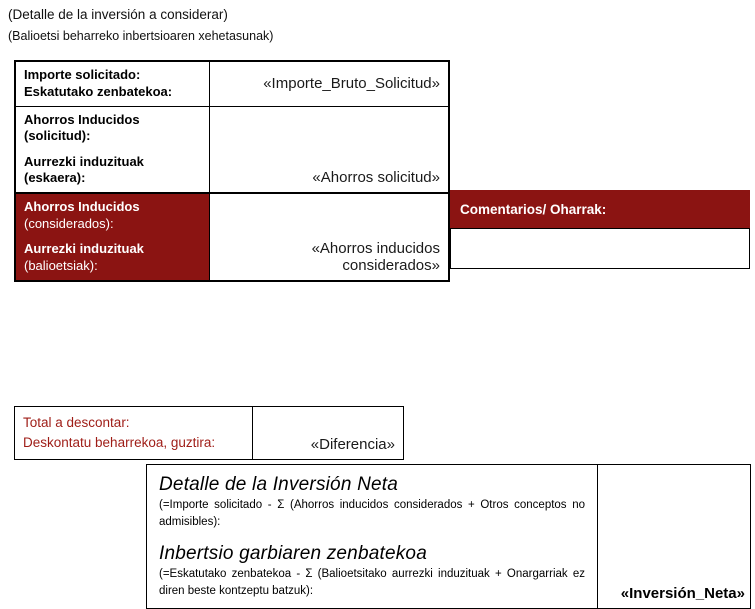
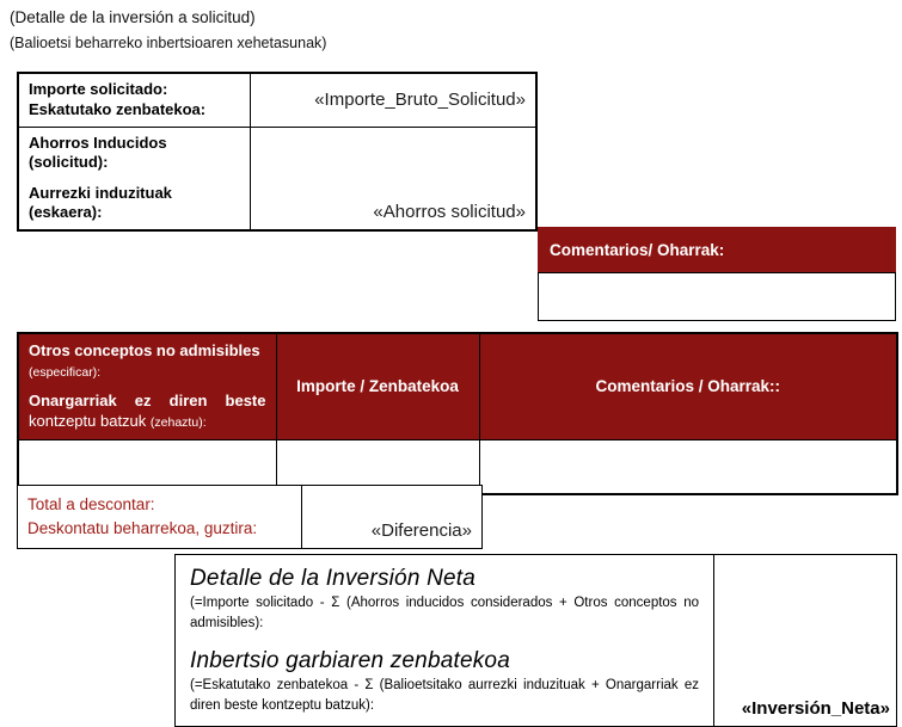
- (Detalle de la inversión a considerar)
+ (Detalle de la inversión a solicitud)
  (Balioetsi beharreko inbertsioaren xehetasunak)
  Importe solicitado: Eskatutako zenbatekoa:	«Importe_Bruto_Solicitud»
  Ahorros Inducidos (solicitud): Aurrezki induzituak (eskaera):	«Ahorros solicitud»
- Ahorros Inducidos (considerados): Aurrezki induzituak (balioetsiak):	«Ahorros inducidos considerados»
  Comentarios/ Oharrak:
+ Otros conceptos no admisibles (especificar): Onargarriak ez diren beste kontzeptu batzuk (zehaztu):	Importe / Zenbatekoa	Comentarios / Oharrak::
  Total a descontar: Deskontatu beharrekoa, guztira:	«Diferencia»
  Detalle de la Inversión Neta (=Importe solicitado - Σ (Ahorros inducidos considerados + Otros conceptos no admisibles): Inbertsio garbiaren zenbatekoa (=Eskatutako zenbatekoa - Σ (Balioetsitako aurrezki induzituak + Onargarriak ez diren beste kontzeptu batzuk):	«Inversión_Neta»
